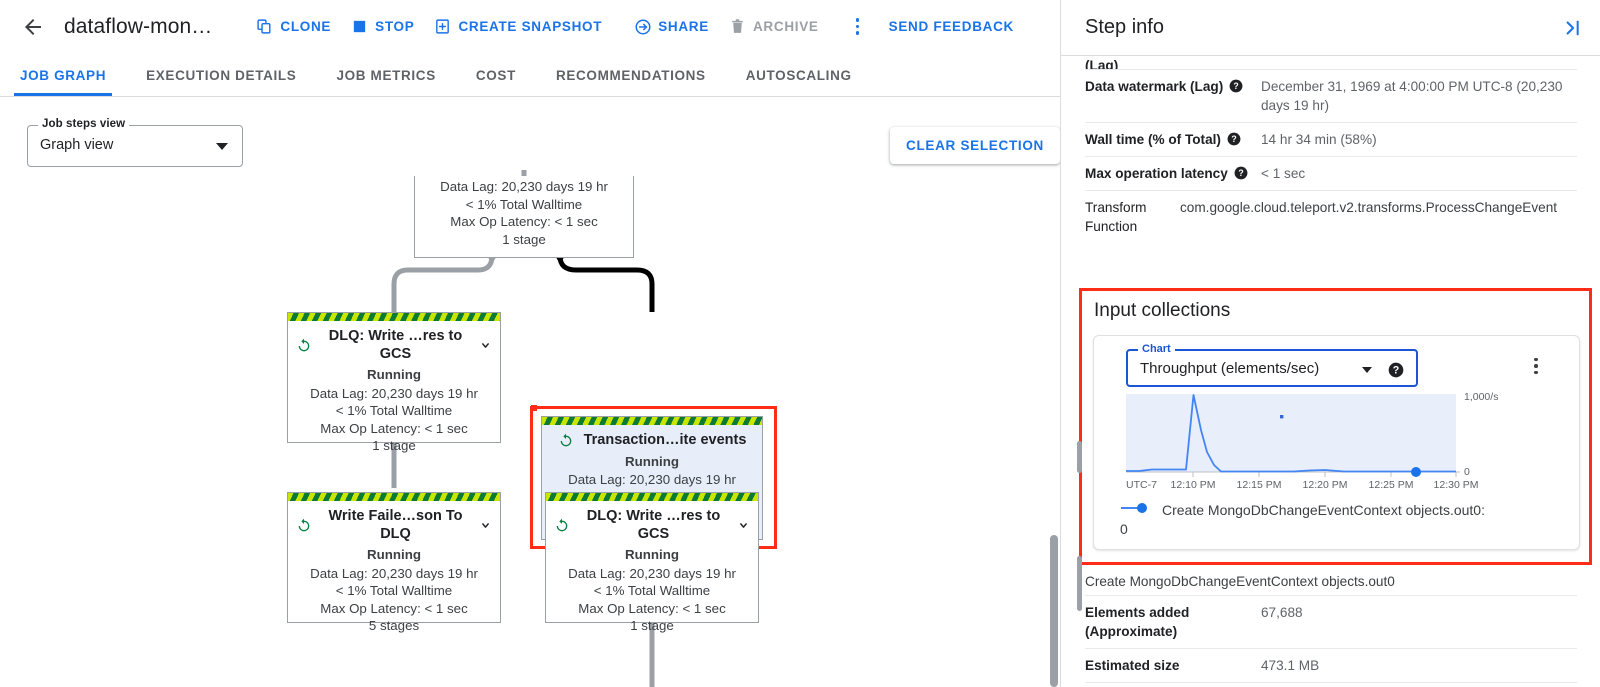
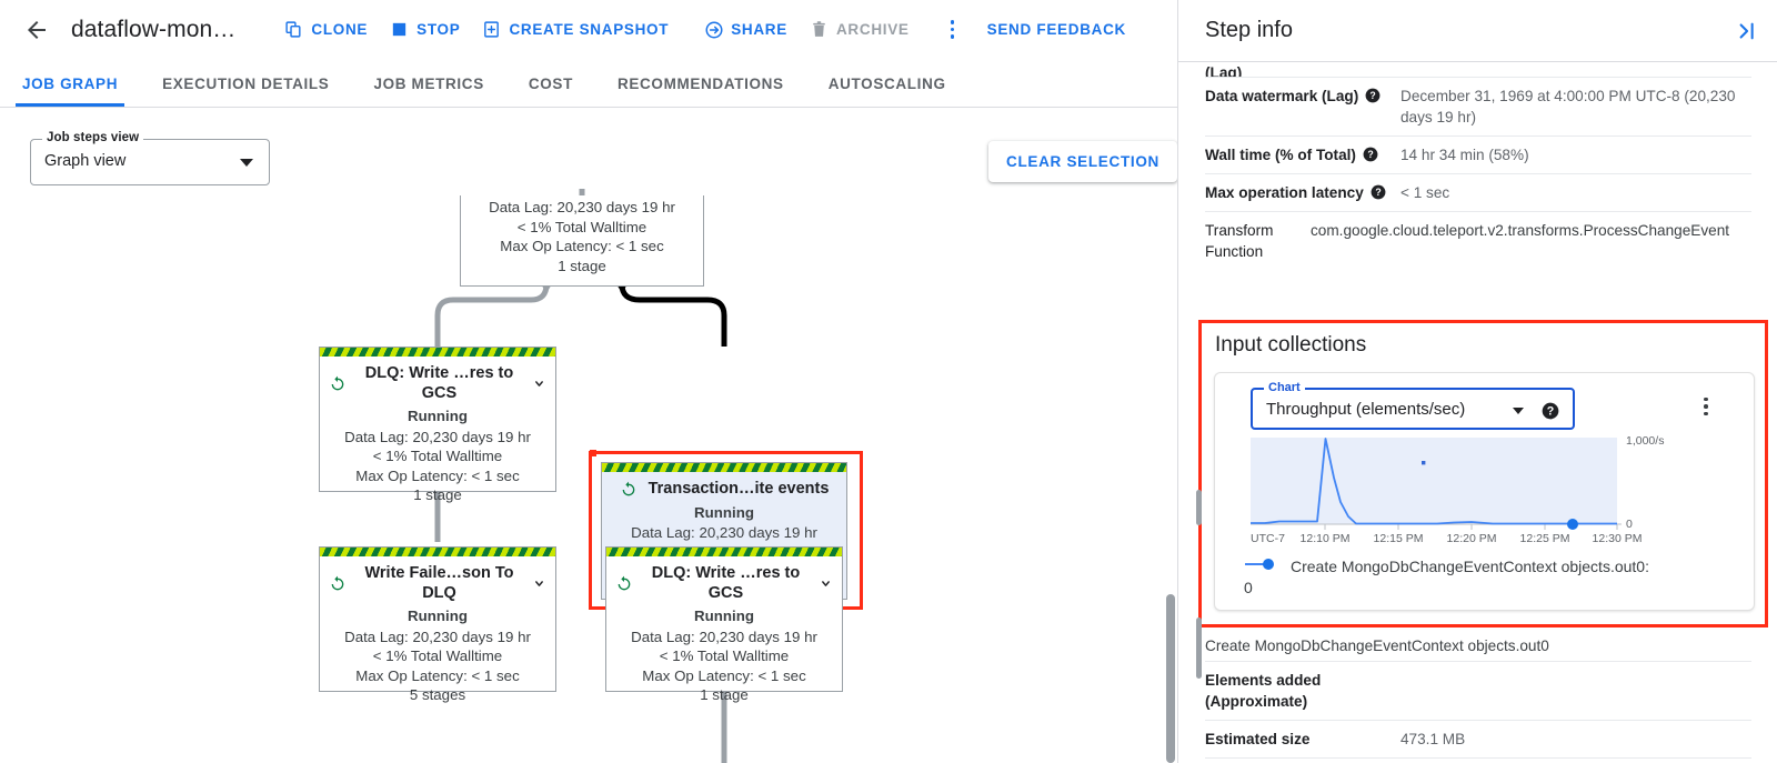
  dataflow-mon…
  CLONE
  STOP
  CREATE SNAPSHOT
  SHARE
  ARCHIVE
  SEND FEEDBACK
  JOB GRAPH
  EXECUTION DETAILS
  JOB METRICS
  COST
  RECOMMENDATIONS
  AUTOSCALING
  Job steps view
  Graph view
  CLEAR SELECTION
  Data Lag: 20,230 days 19 hr
  < 1% Total Walltime
  Max Op Latency: < 1 sec
  1 stage
  DLQ: Write …res to GCS
  Running
  Data Lag: 20,230 days 19 hr
  < 1% Total Walltime
  Max Op Latency: < 1 sec
  1 stage
  Transaction…ite events
  Running
  Data Lag: 20,230 days 19 hr
  Write Faile…son To DLQ
  Running
  Data Lag: 20,230 days 19 hr
  < 1% Total Walltime
  Max Op Latency: < 1 sec
  5 stages
  DLQ: Write …res to GCS
  Running
  Data Lag: 20,230 days 19 hr
  < 1% Total Walltime
  Max Op Latency: < 1 sec
  1 stage
  Step info
  (Lag)
  Data watermark (Lag)
  ?
  December 31, 1969 at 4:00:00 PM UTC-8 (20,230 days 19 hr)
  Wall time (% of Total)
  ?
  14 hr 34 min (58%)
  Max operation latency
  ?
  < 1 sec
  Transform Function
  com.google.cloud.teleport.v2.transforms.ProcessChangeEvent
  Input collections
  Chart
  Throughput (elements/sec)
  ?
  1,000/s
  0
  UTC-7
  12:10 PM
  12:15 PM
  12:20 PM
  12:25 PM
  12:30 PM
  Create MongoDbChangeEventContext objects.out0:
  0
  Create MongoDbChangeEventContext objects.out0
  Elements added (Approximate)
- 67,688
  Estimated size
  473.1 MB
